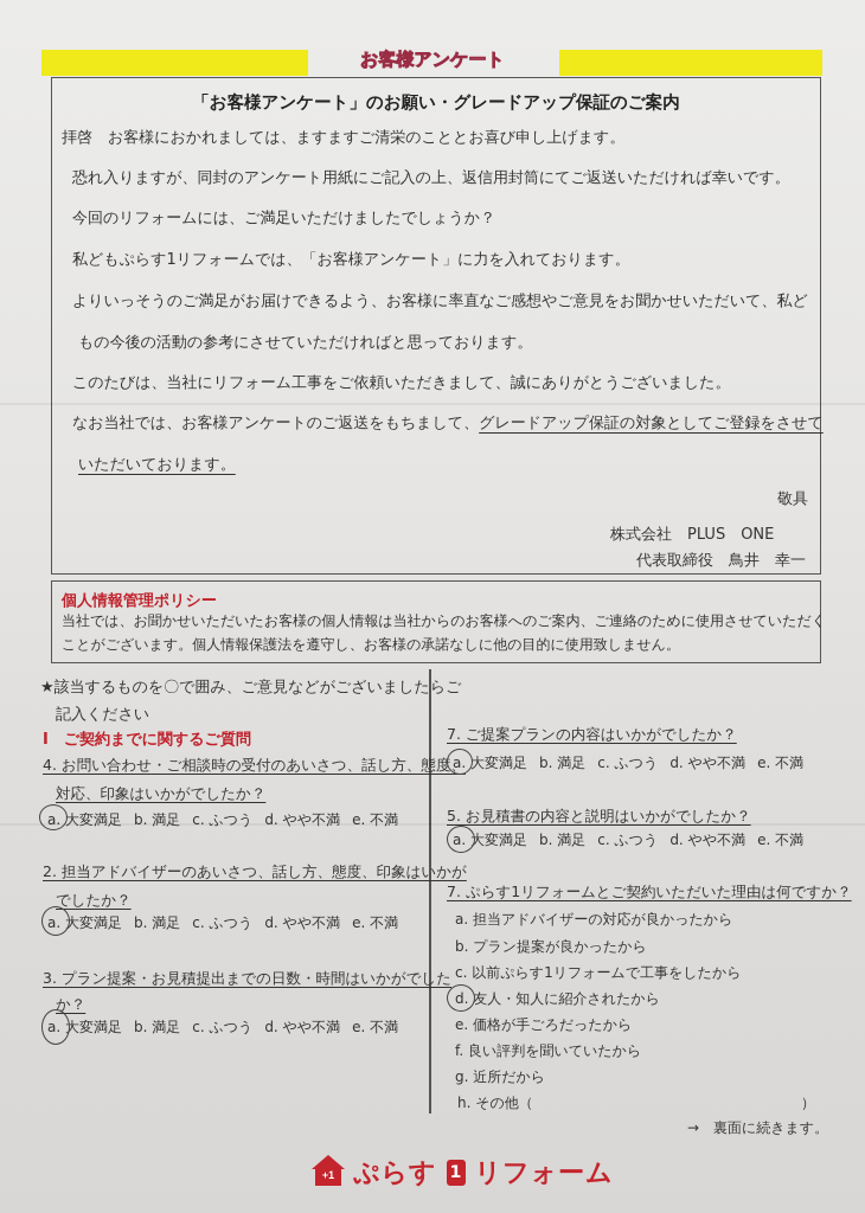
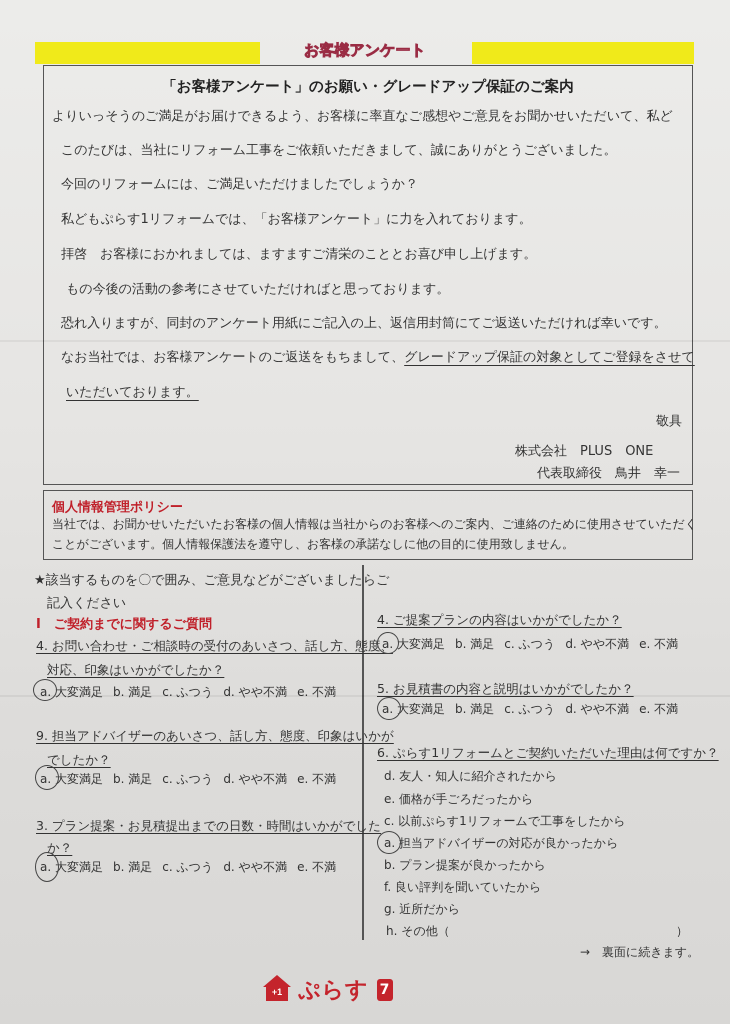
  お客様アンケート
  「お客様アンケート」のお願い・グレードアップ保証のご案内
- 拝啓 お客様におかれましては、ますますご清栄のこととお喜び申し上げます。
+ よりいっそうのご満足がお届けできるよう、お客様に率直なご感想やご意見をお聞かせいただいて、私ど
- 恐れ入りますが、同封のアンケート用紙にご記入の上、返信用封筒にてご返送いただければ幸いです。
+ このたびは、当社にリフォーム工事をご依頼いただきまして、誠にありがとうございました。
  今回のリフォームには、ご満足いただけましたでしょうか？
  私どもぷらす1リフォームでは、「お客様アンケート」に力を入れております。
- よりいっそうのご満足がお届けできるよう、お客様に率直なご感想やご意見をお聞かせいただいて、私ど
+ 拝啓 お客様におかれましては、ますますご清栄のこととお喜び申し上げます。
  もの今後の活動の参考にさせていただければと思っております。
- このたびは、当社にリフォーム工事をご依頼いただきまして、誠にありがとうございました。
+ 恐れ入りますが、同封のアンケート用紙にご記入の上、返信用封筒にてご返送いただければ幸いです。
  なお当社では、お客様アンケートのご返送をもちまして、グレードアップ保証の対象としてご登録をさせて
  いただいております。
  敬具
  株式会社 PLUS ONE
  代表取締役 鳥井 幸一
  個人情報管理ポリシー
  当社では、お聞かせいただいたお客様の個人情報は当社からのお客様へのご案内、ご連絡のために使用させていただく
  ことがございます。個人情報保護法を遵守し、お客様の承諾なしに他の目的に使用致しません。
  ★該当するものを〇で囲み、ご意見などがございましたらご
  記入ください
  Ⅰ ご契約までに関するご質問
  4. お問い合わせ・ご相談時の受付のあいさつ、話し方、態度、
  対応、印象はいかがでしたか？
  a. 大変満足 b. 満足 c. ふつう d. やや不満 e. 不満
- 2. 担当アドバイザーのあいさつ、話し方、態度、印象はいかが
+ 9. 担当アドバイザーのあいさつ、話し方、態度、印象はいかが
  でしたか？
  a. 大変満足 b. 満足 c. ふつう d. やや不満 e. 不満
  3. プラン提案・お見積提出までの日数・時間はいかがでした
  か？
  a. 大変満足 b. 満足 c. ふつう d. やや不満 e. 不満
- 7. ご提案プランの内容はいかがでしたか？
+ 4. ご提案プランの内容はいかがでしたか？
  a. 大変満足 b. 満足 c. ふつう d. やや不満 e. 不満
  5. お見積書の内容と説明はいかがでしたか？
  a. 大変満足 b. 満足 c. ふつう d. やや不満 e. 不満
- 7. ぷらす1リフォームとご契約いただいた理由は何ですか？
+ 6. ぷらす1リフォームとご契約いただいた理由は何ですか？
- a. 担当アドバイザーの対応が良かったから
+ d. 友人・知人に紹介されたから
- b. プラン提案が良かったから
+ e. 価格が手ごろだったから
  c. 以前ぷらす1リフォームで工事をしたから
- d. 友人・知人に紹介されたから
+ a. 担当アドバイザーの対応が良かったから
- e. 価格が手ごろだったから
+ b. プラン提案が良かったから
  f. 良い評判を聞いていたから
  g. 近所だから
  h. その他（
  ）
  → 裏面に続きます。
  +1
  ぷらす
- 1
+ 7
- リフォーム
